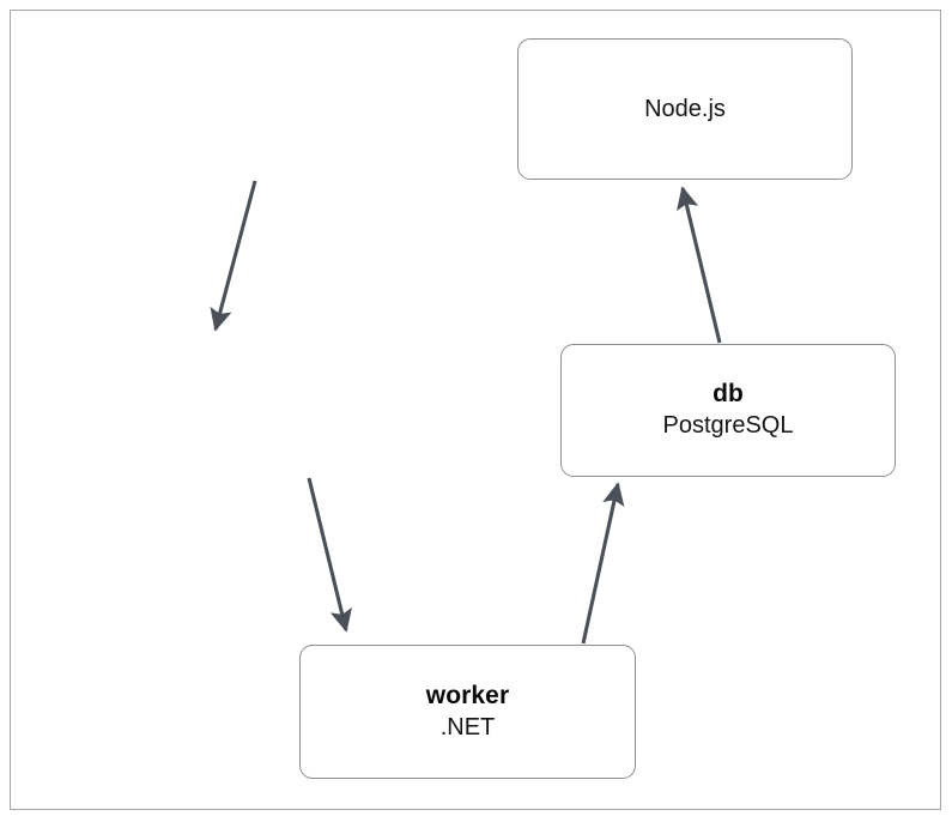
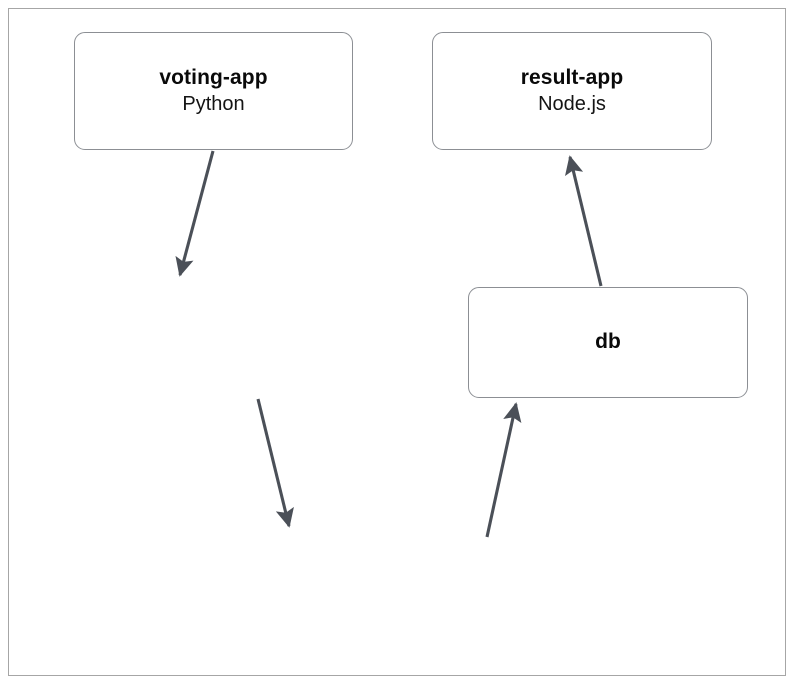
+ voting-app
+ Python
+ result-app
  Node.js
  db
- PostgreSQL
- worker
- .NET
